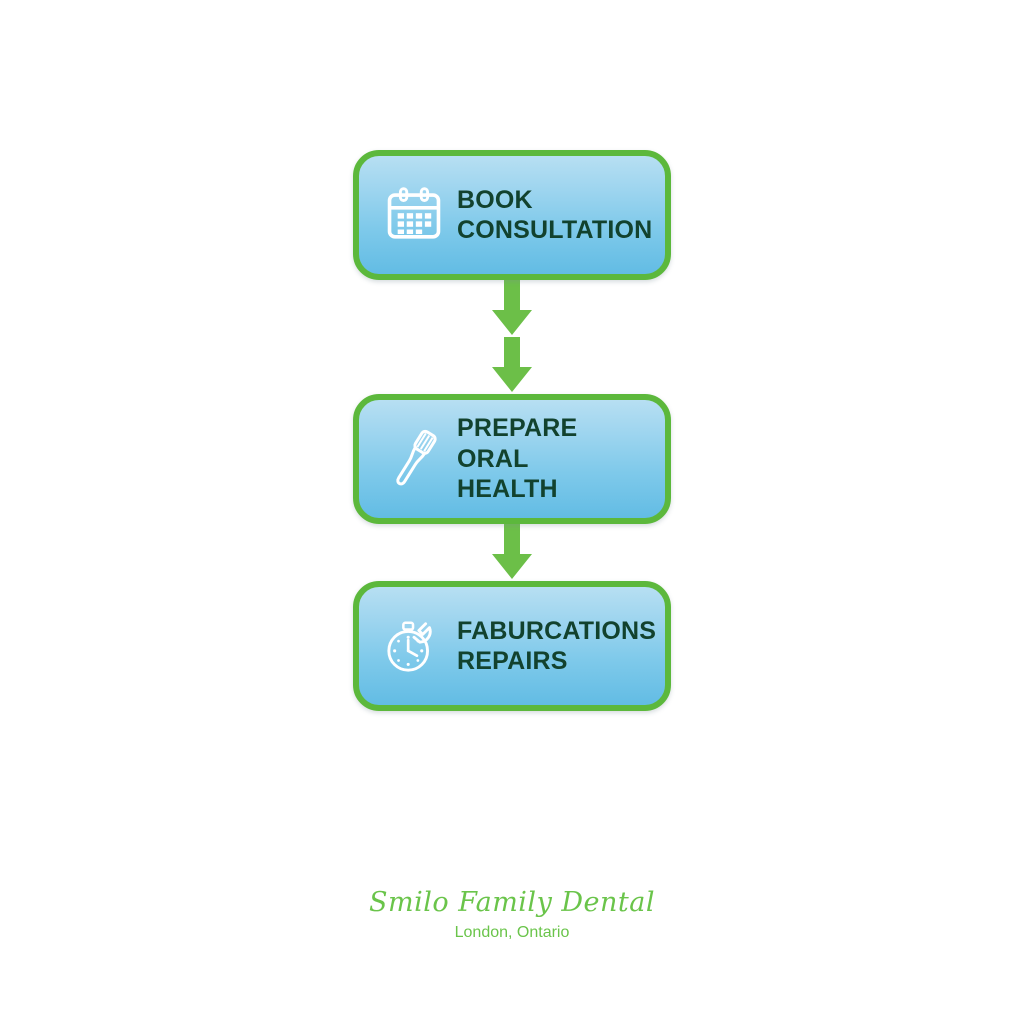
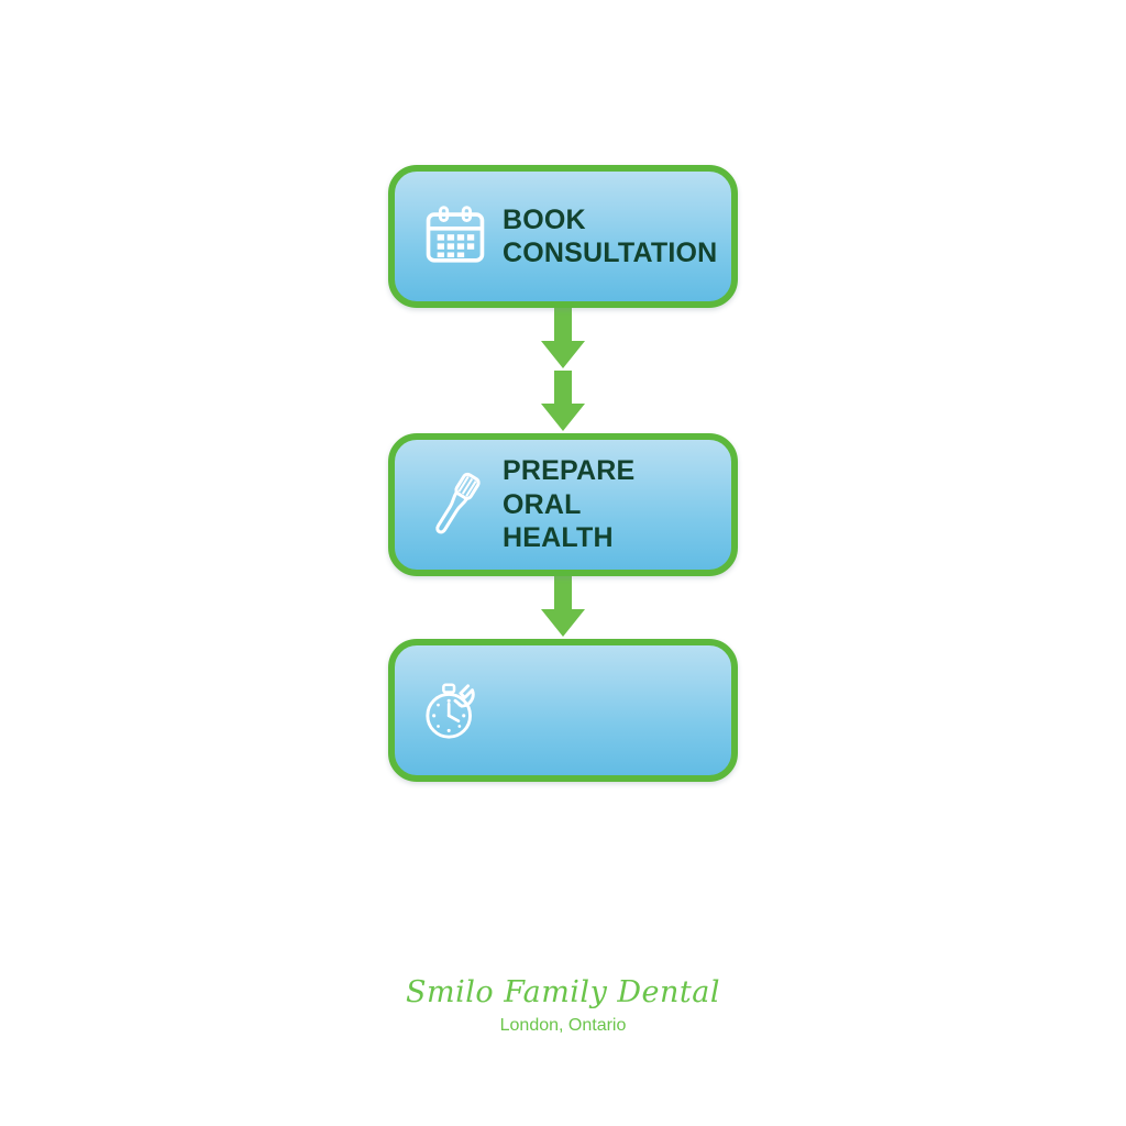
  BOOK
  CONSULTATION
  PREPARE ORAL
  HEALTH
- FABURCATIONS
- REPAIRS
  Smilo Family Dental
  London, Ontario
